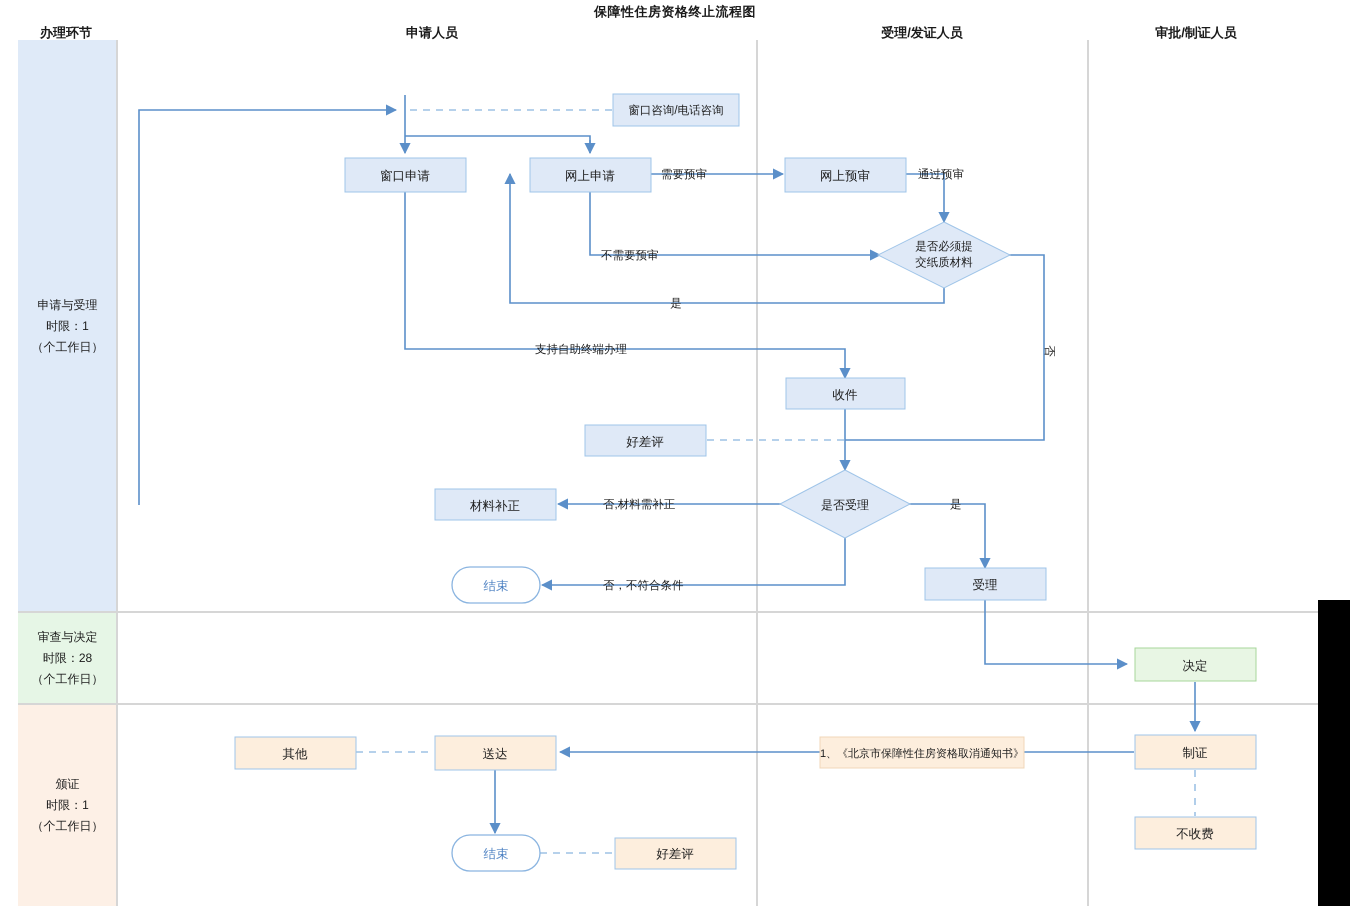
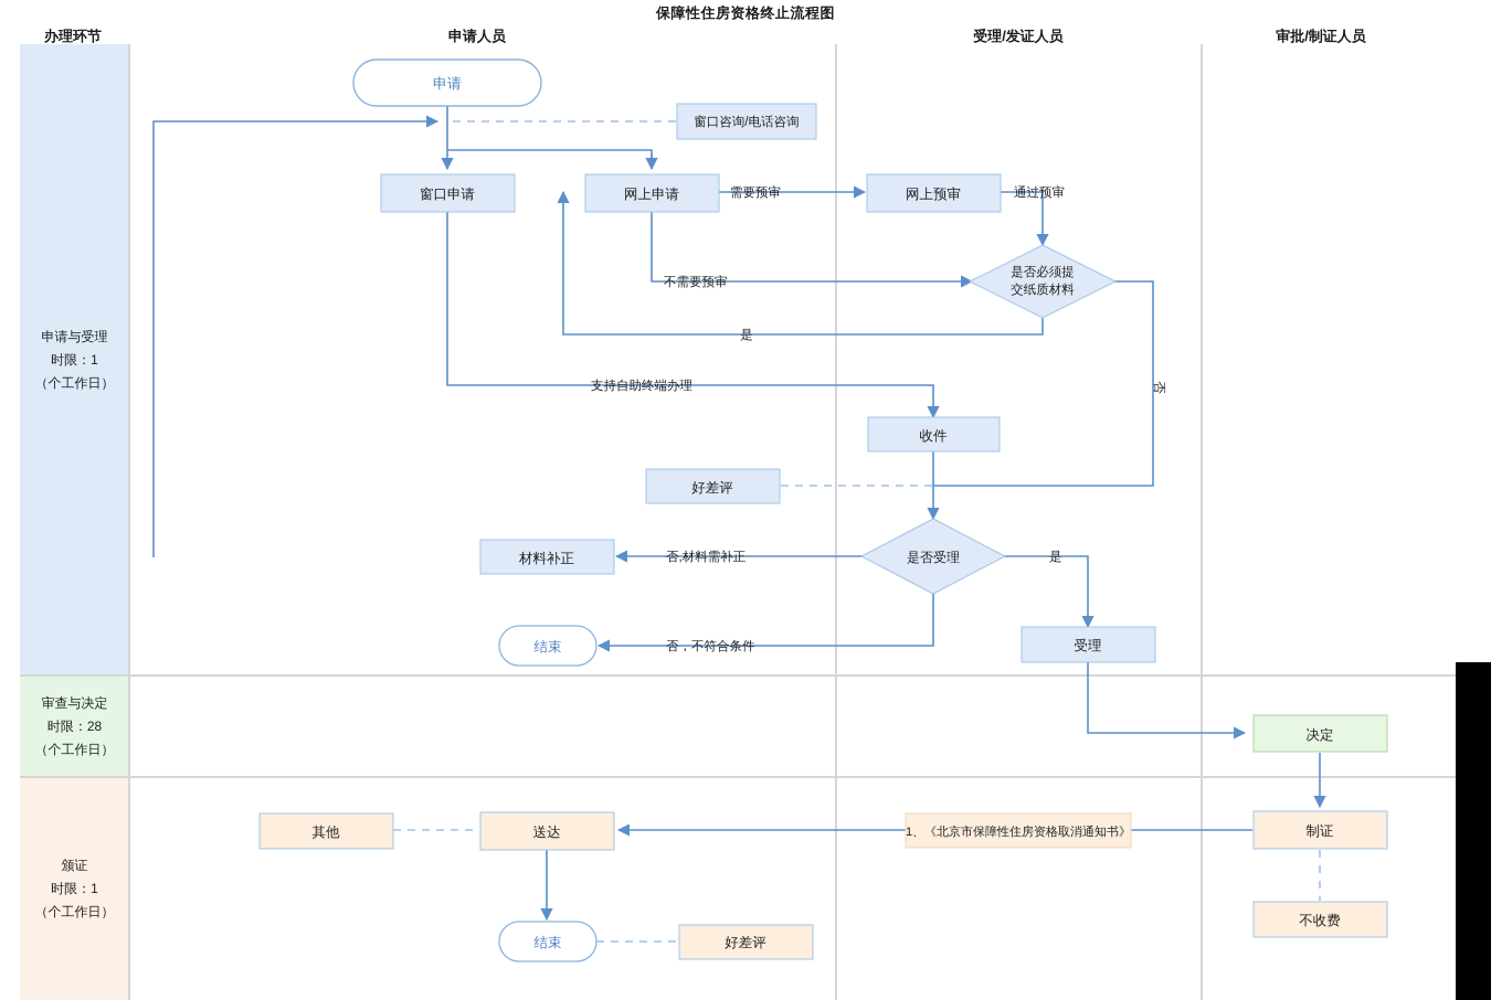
  保障性住房资格终止流程图
  办理环节
  申请人员
  受理/发证人员
  审批/制证人员
  申请与受理
  时限：1
  （个工作日）
  审查与决定
  时限：28
  （个工作日）
  颁证
  时限：1
  （个工作日）
+ 申请
  窗口咨询/电话咨询
  窗口申请
  网上申请
  网上预审
  是否必须提
  交纸质材料
  收件
  好差评
  是否受理
  材料补正
  结束
  受理
  决定
  制证
  不收费
  1、《北京市保障性住房资格取消通知书》
  送达
  其他
  结束
  好差评
  需要预审
  通过预审
  不需要预审
  是
  支持自助终端办理
  否,材料需补正
  是
  否，不符合条件
